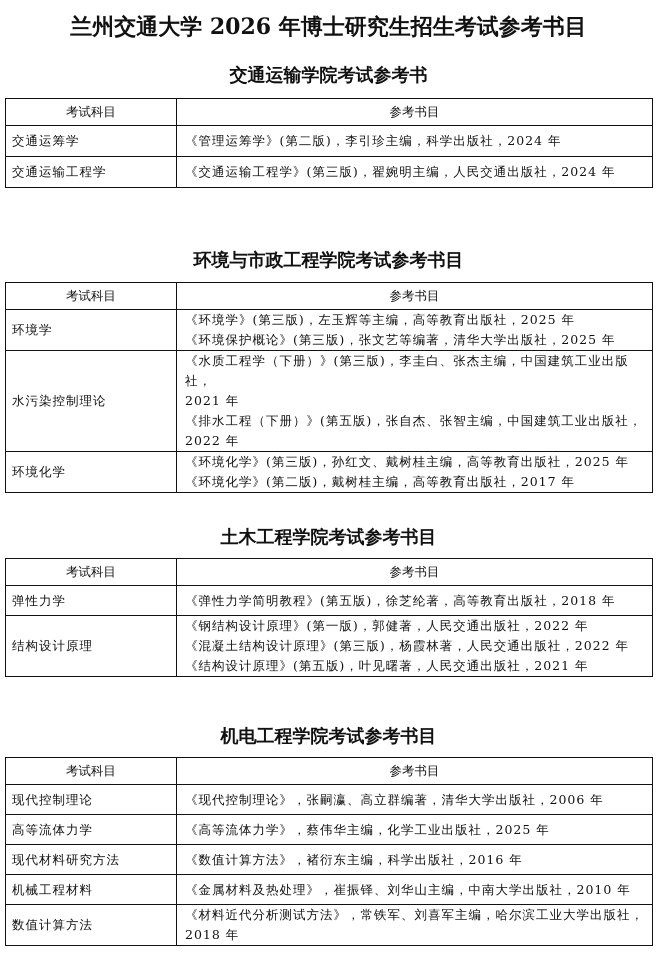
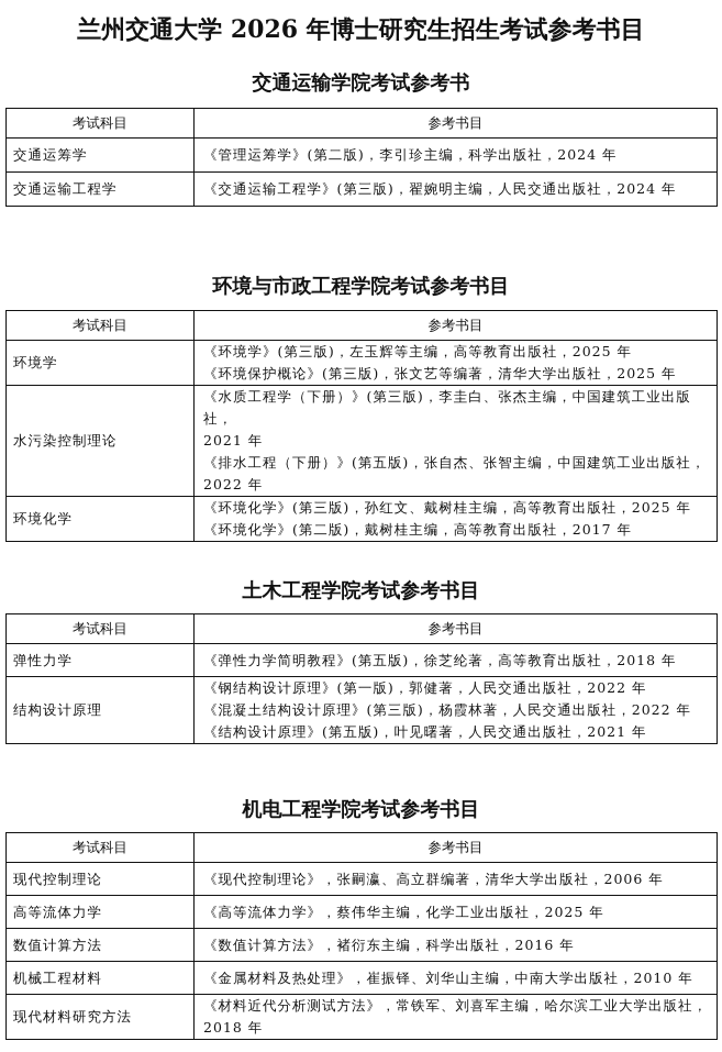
  兰州交通大学 2026 年博士研究生招生考试参考书目
  交通运输学院考试参考书
  考试科目	参考书目
  交通运筹学	《管理运筹学》(第二版)，李引珍主编，科学出版社，2024 年
  交通运输工程学	《交通运输工程学》(第三版)，翟婉明主编，人民交通出版社，2024 年
  环境与市政工程学院考试参考书目
  考试科目	参考书目
  环境学	《环境学》(第三版)，左玉辉等主编，高等教育出版社，2025 年 《环境保护概论》(第三版)，张文艺等编著，清华大学出版社，2025 年
  水污染控制理论	《水质工程学（下册）》(第三版)，李圭白、张杰主编，中国建筑工业出版社， 2021 年 《排水工程（下册）》(第五版)，张自杰、张智主编，中国建筑工业出版社， 2022 年
  环境化学	《环境化学》(第三版)，孙红文、戴树桂主编，高等教育出版社，2025 年 《环境化学》(第二版)，戴树桂主编，高等教育出版社，2017 年
  土木工程学院考试参考书目
  考试科目	参考书目
  弹性力学	《弹性力学简明教程》(第五版)，徐芝纶著，高等教育出版社，2018 年
  结构设计原理	《钢结构设计原理》(第一版)，郭健著，人民交通出版社，2022 年 《混凝土结构设计原理》(第三版)，杨霞林著，人民交通出版社，2022 年 《结构设计原理》(第五版)，叶见曙著，人民交通出版社，2021 年
  机电工程学院考试参考书目
  考试科目	参考书目
  现代控制理论	《现代控制理论》，张嗣瀛、高立群编著，清华大学出版社，2006 年
  高等流体力学	《高等流体力学》，蔡伟华主编，化学工业出版社，2025 年
- 现代材料研究方法	《数值计算方法》，褚衍东主编，科学出版社，2016 年
+ 数值计算方法	《数值计算方法》，褚衍东主编，科学出版社，2016 年
  机械工程材料	《金属材料及热处理》，崔振铎、刘华山主编，中南大学出版社，2010 年
- 数值计算方法	《材料近代分析测试方法》，常铁军、刘喜军主编，哈尔滨工业大学出版社， 2018 年
+ 现代材料研究方法	《材料近代分析测试方法》，常铁军、刘喜军主编，哈尔滨工业大学出版社， 2018 年
